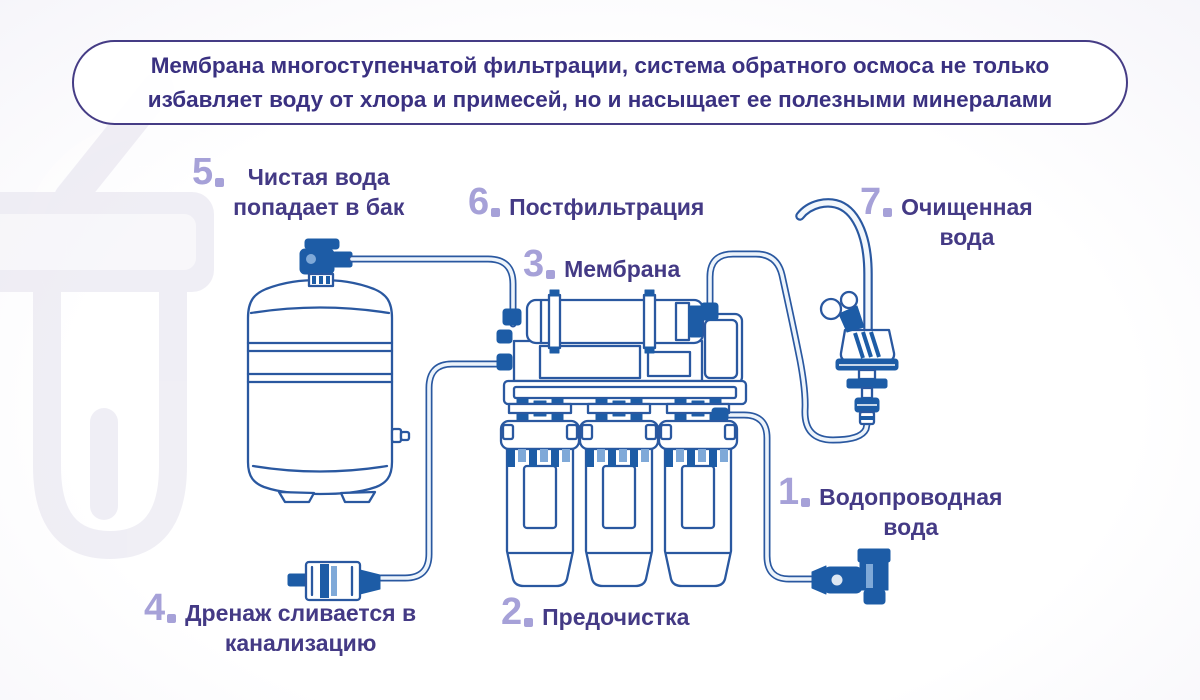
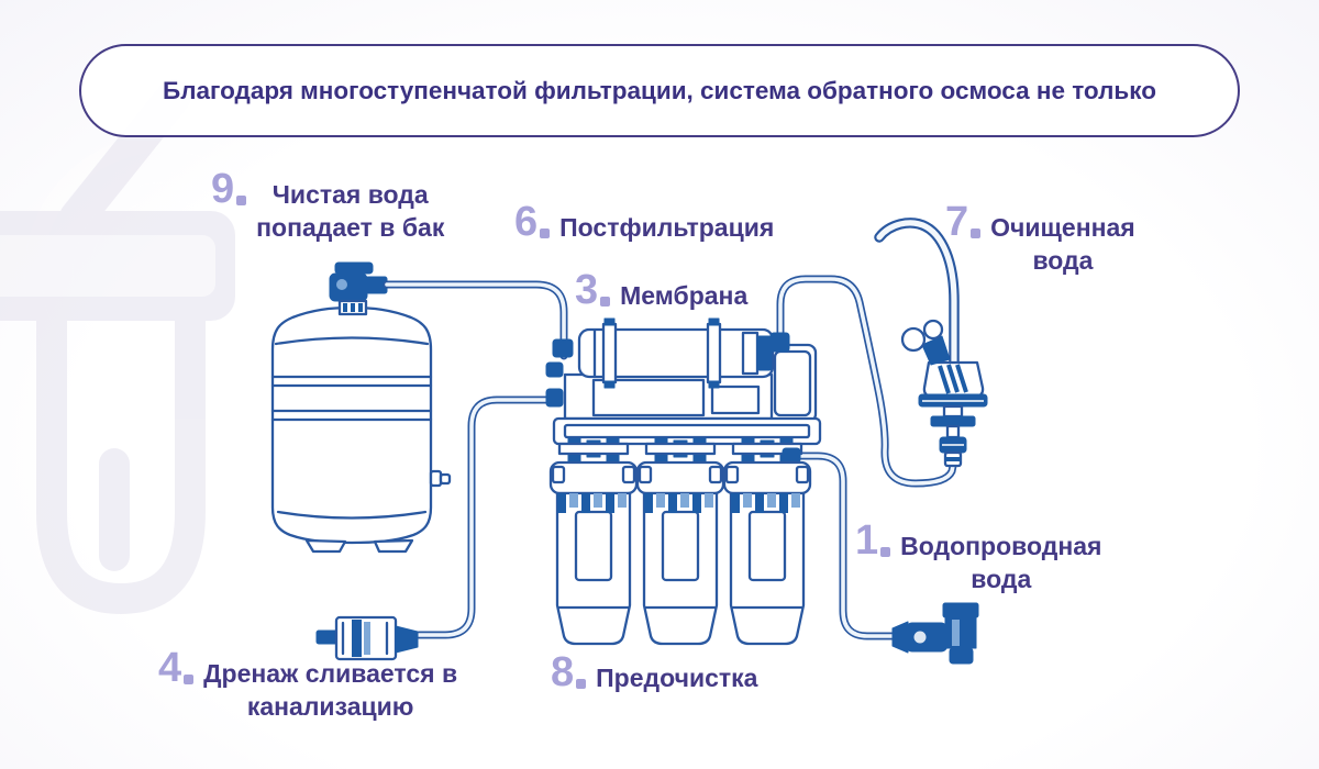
- Мембрана многоступенчатой фильтрации, система обратного осмоса не только
+ Благодаря многоступенчатой фильтрации, система обратного осмоса не только
- избавляет воду от хлора и примесей, но и насыщает ее полезными минералами
- 5
+ 9
  Чистая вода
  попадает в бак
  6
  Постфильтрация
  3
  Мембрана
  7
  Очищенная
  вода
  1
  Водопроводная
  вода
- 2
+ 8
  Предочистка
  4
  Дренаж сливается в
  канализацию
